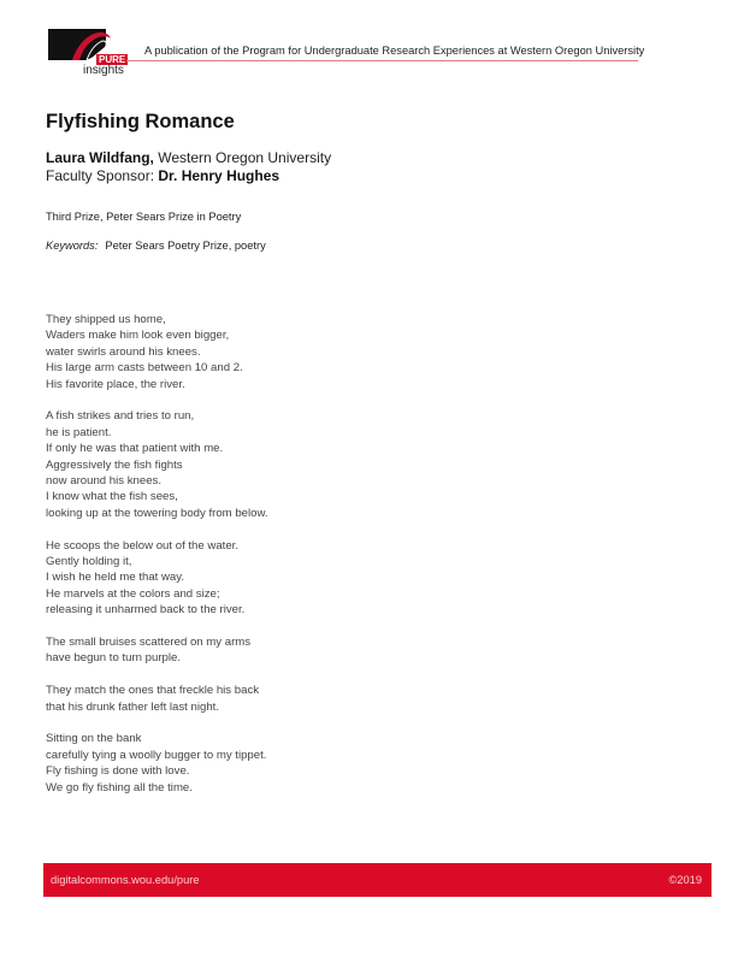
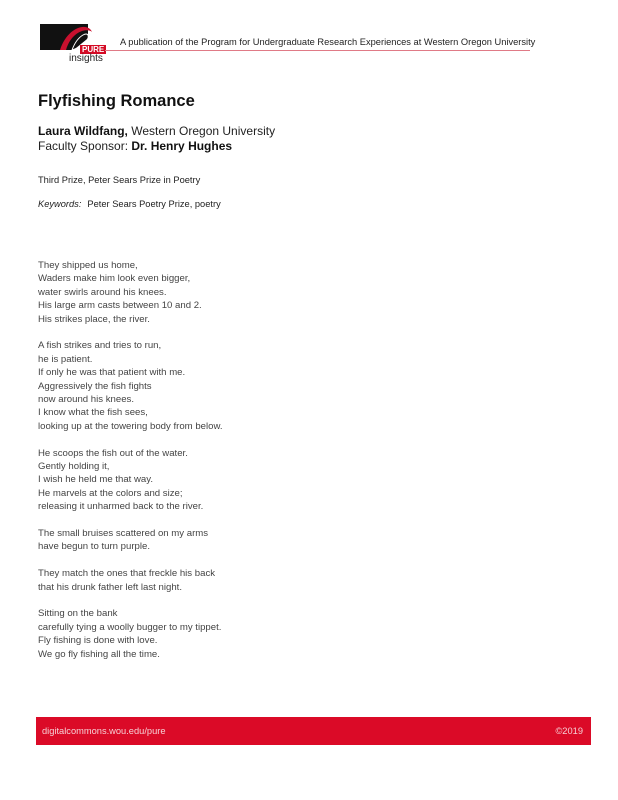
  PURE
  insights
  A publication of the Program for Undergraduate Research Experiences at Western Oregon University
  Flyfishing Romance
  Laura Wildfang, Western Oregon University
  Faculty Sponsor: Dr. Henry Hughes
  Third Prize, Peter Sears Prize in Poetry
  Keywords: Peter Sears Poetry Prize, poetry
  They shipped us home,
  Waders make him look even bigger,
  water swirls around his knees.
  His large arm casts between 10 and 2.
- His favorite place, the river.
+ His strikes place, the river.
  A fish strikes and tries to run,
  he is patient.
  If only he was that patient with me.
  Aggressively the fish fights
  now around his knees.
  I know what the fish sees,
  looking up at the towering body from below.
- He scoops the below out of the water.
+ He scoops the fish out of the water.
  Gently holding it,
  I wish he held me that way.
  He marvels at the colors and size;
  releasing it unharmed back to the river.
  The small bruises scattered on my arms
  have begun to turn purple.
  They match the ones that freckle his back
  that his drunk father left last night.
  Sitting on the bank
  carefully tying a woolly bugger to my tippet.
  Fly fishing is done with love.
  We go fly fishing all the time.
  digitalcommons.wou.edu/pure
  ©2019
